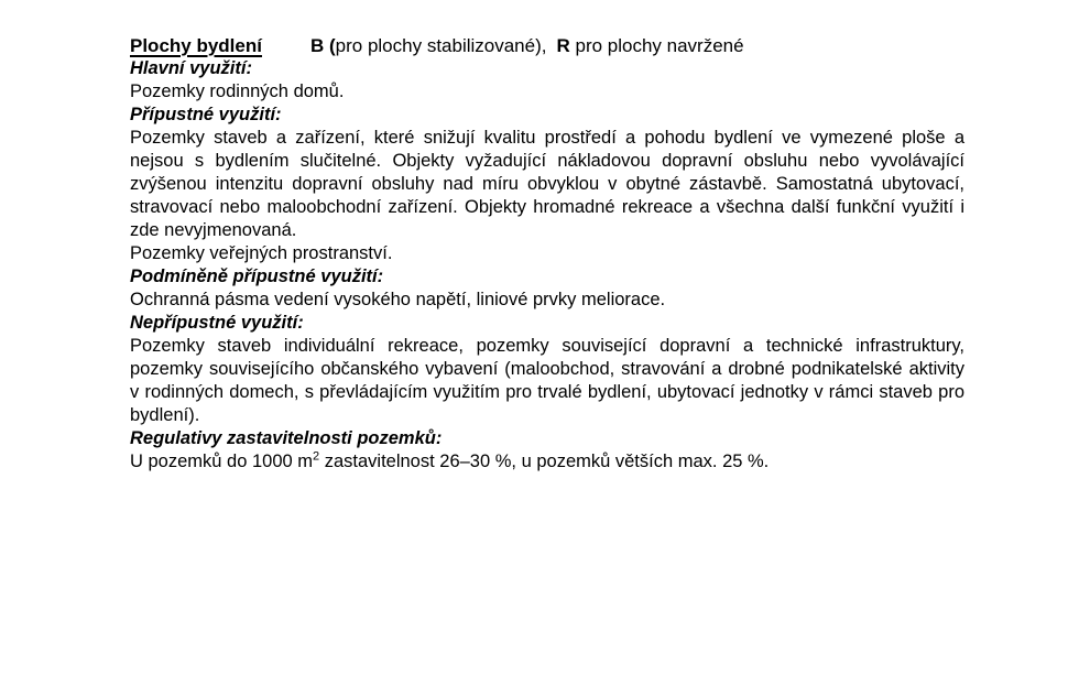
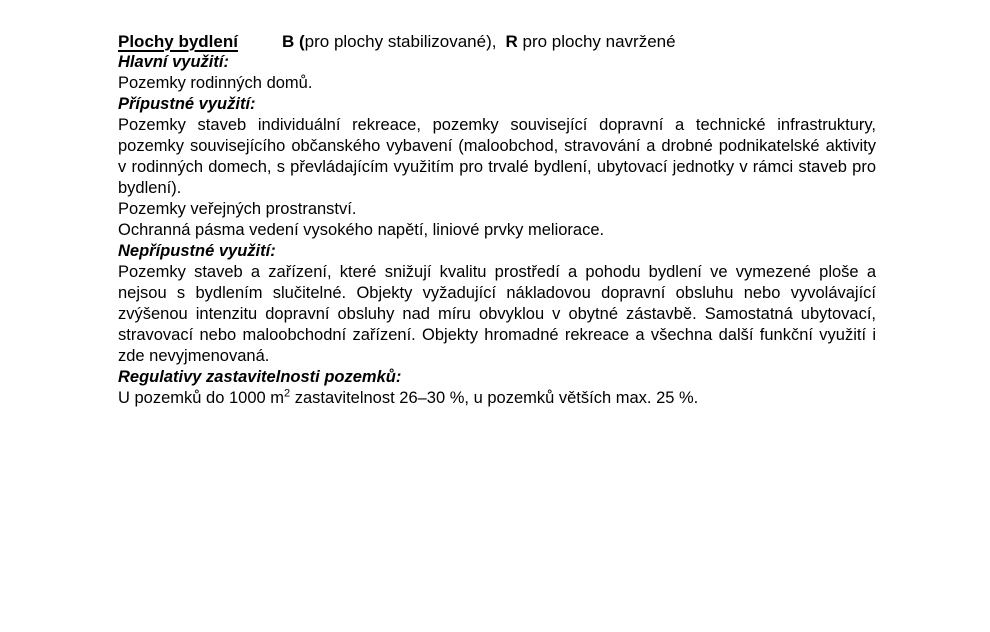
  Plochy bydlení B (pro plochy stabilizované), R pro plochy navržené
  Hlavní využití:
  Pozemky rodinných domů.
  Přípustné využití:
- Pozemky staveb a zařízení, které snižují kvalitu prostředí a pohodu bydlení ve vymezené ploše a nejsou s bydlením slučitelné. Objekty vyžadující nákladovou dopravní obsluhu nebo vyvolávající zvýšenou intenzitu dopravní obsluhy nad míru obvyklou v obytné zástavbě. Samostatná ubytovací, stravovací nebo maloobchodní zařízení. Objekty hromadné rekreace a všechna další funkční využití i zde nevyjmenovaná.
+ Pozemky staveb individuální rekreace, pozemky související dopravní a technické infrastruktury, pozemky souvisejícího občanského vybavení (maloobchod, stravování a drobné podnikatelské aktivity v rodinných domech, s převládajícím využitím pro trvalé bydlení, ubytovací jednotky v rámci staveb pro bydlení).
  Pozemky veřejných prostranství.
- Podmíněně přípustné využití:
  Ochranná pásma vedení vysokého napětí, liniové prvky meliorace.
  Nepřípustné využití:
- Pozemky staveb individuální rekreace, pozemky související dopravní a technické infrastruktury, pozemky souvisejícího občanského vybavení (maloobchod, stravování a drobné podnikatelské aktivity v rodinných domech, s převládajícím využitím pro trvalé bydlení, ubytovací jednotky v rámci staveb pro bydlení).
+ Pozemky staveb a zařízení, které snižují kvalitu prostředí a pohodu bydlení ve vymezené ploše a nejsou s bydlením slučitelné. Objekty vyžadující nákladovou dopravní obsluhu nebo vyvolávající zvýšenou intenzitu dopravní obsluhy nad míru obvyklou v obytné zástavbě. Samostatná ubytovací, stravovací nebo maloobchodní zařízení. Objekty hromadné rekreace a všechna další funkční využití i zde nevyjmenovaná.
  Regulativy zastavitelnosti pozemků:
  U pozemků do 1000 m2 zastavitelnost 26–30 %, u pozemků větších max. 25 %.
